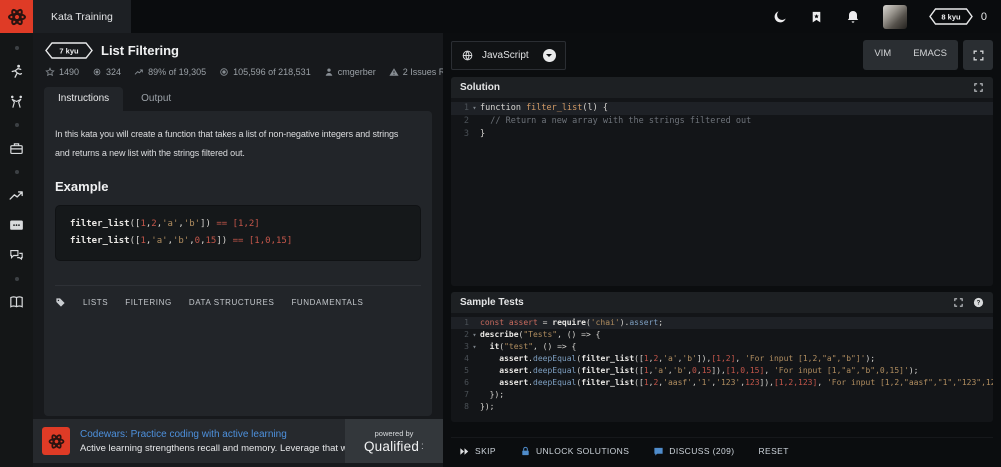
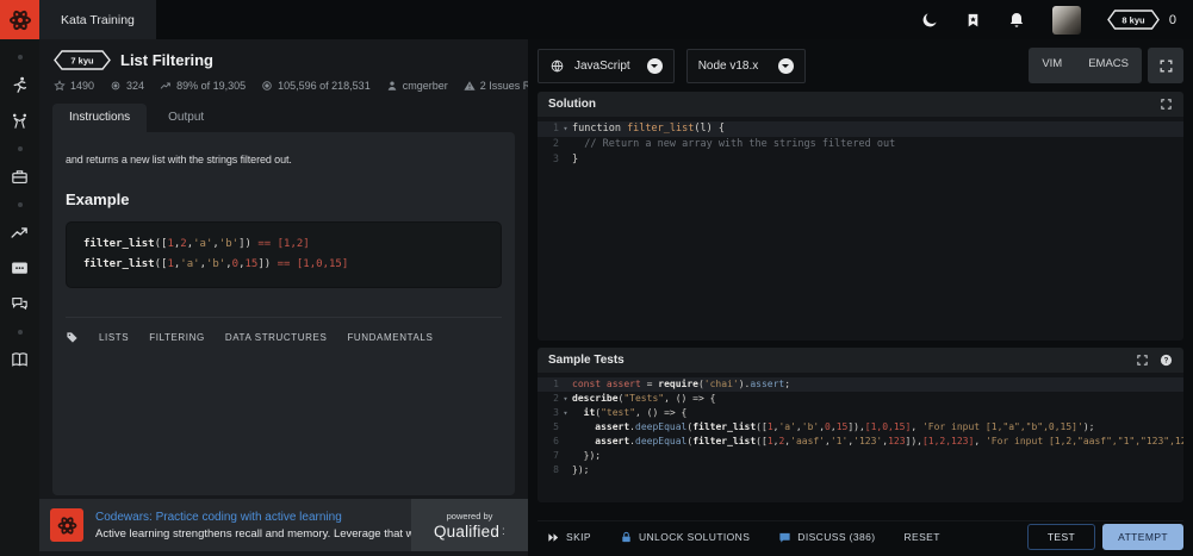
  Kata Training
  8 kyu
  0
  7 kyu
  List Filtering
  1490
  324
  89% of 19,305
  105,596 of 218,531
  cmgerber
  Instructions
  Output
- In this kata you will create a function that takes a list of non-negative integers and strings
  and returns a new list with the strings filtered out.
  Example
  filter_list([1,2,'a','b']) == [1,2]
  filter_list([1,'a','b',0,15]) == [1,0,15]
  LISTS
  FILTERING
  DATA STRUCTURES
  FUNDAMENTALS
  Codewars: Practice coding with active learning
  Active learning strengthens recall and memory. Leverage that
  powered by
  Qualified :
  JavaScript
+ Node v18.x
  VIM
  EMACS
  Solution
  1
  ▾
  function filter_list(l) {
  2
  // Return a new array with the strings filtered out
  3
  }
  Sample Tests
  1
  const assert = require('chai').assert;
  2
  ▾
  describe("Tests", () => {
  3
  ▾
  it("test", () => {
- 4
- assert.deepEqual(filter_list([1,2,'a','b']),[1,2], 'For input [1,2,"a","b"]');
  5
  assert.deepEqual(filter_list([1,'a','b',0,15]),[1,0,15], 'For input [1,"a","b",0,15]');
  6
  assert.deepEqual(filter_list([1,2,'aasf','1','123',123]),[1,2,123], 'For input [1,2,"aasf","1","123",1
  7
  });
  8
  });
  SKIP
  UNLOCK SOLUTIONS
- DISCUSS (209)
+ DISCUSS (386)
  RESET
+ TEST
+ ATTEMPT
